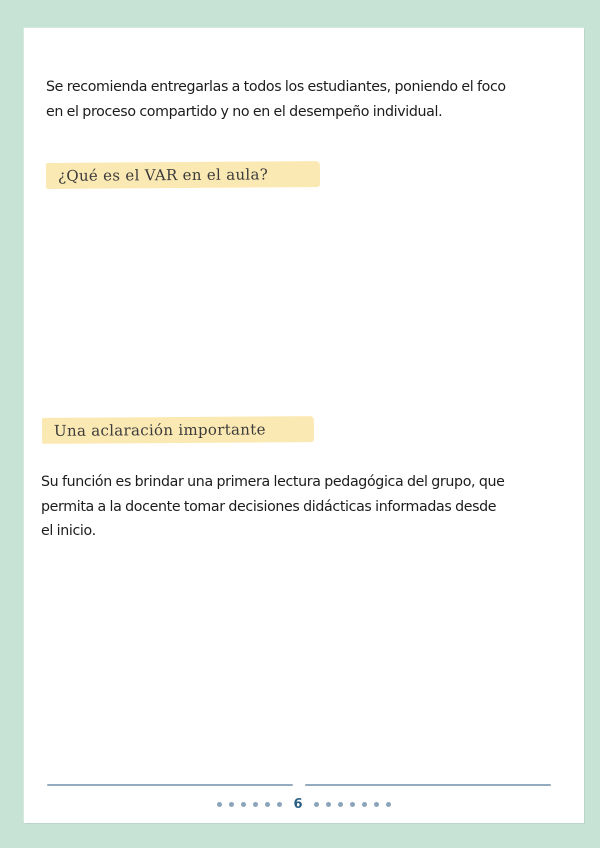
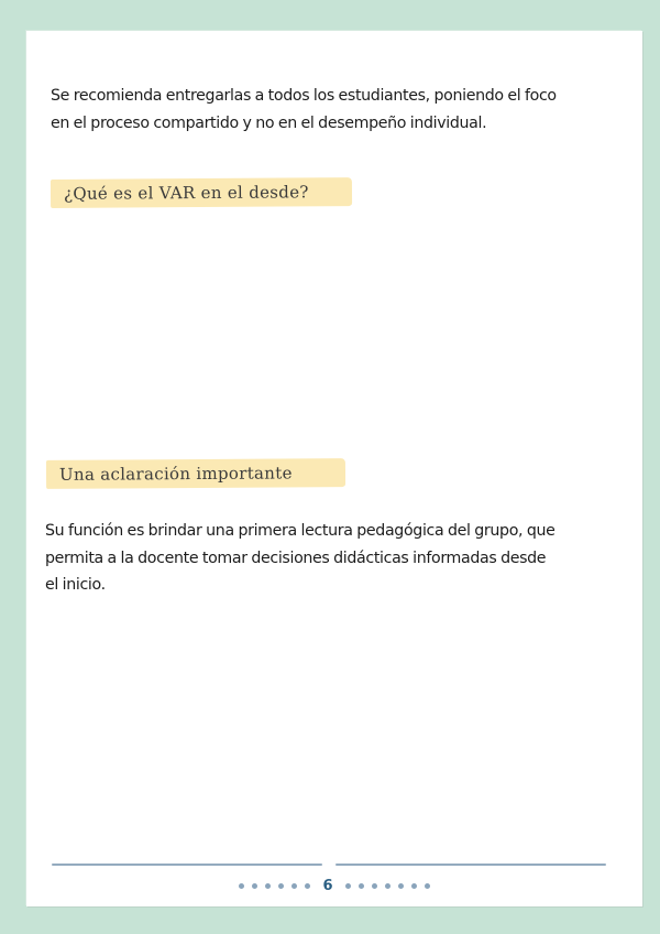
  Se recomienda entregarlas a todos los estudiantes, poniendo el foco
  en el proceso compartido y no en el desempeño individual.
- ¿Qué es el VAR en el aula?
+ ¿Qué es el VAR en el desde?
  Una aclaración importante
  Su función es brindar una primera lectura pedagógica del grupo, que
  permita a la docente tomar decisiones didácticas informadas desde
  el inicio.
  6
